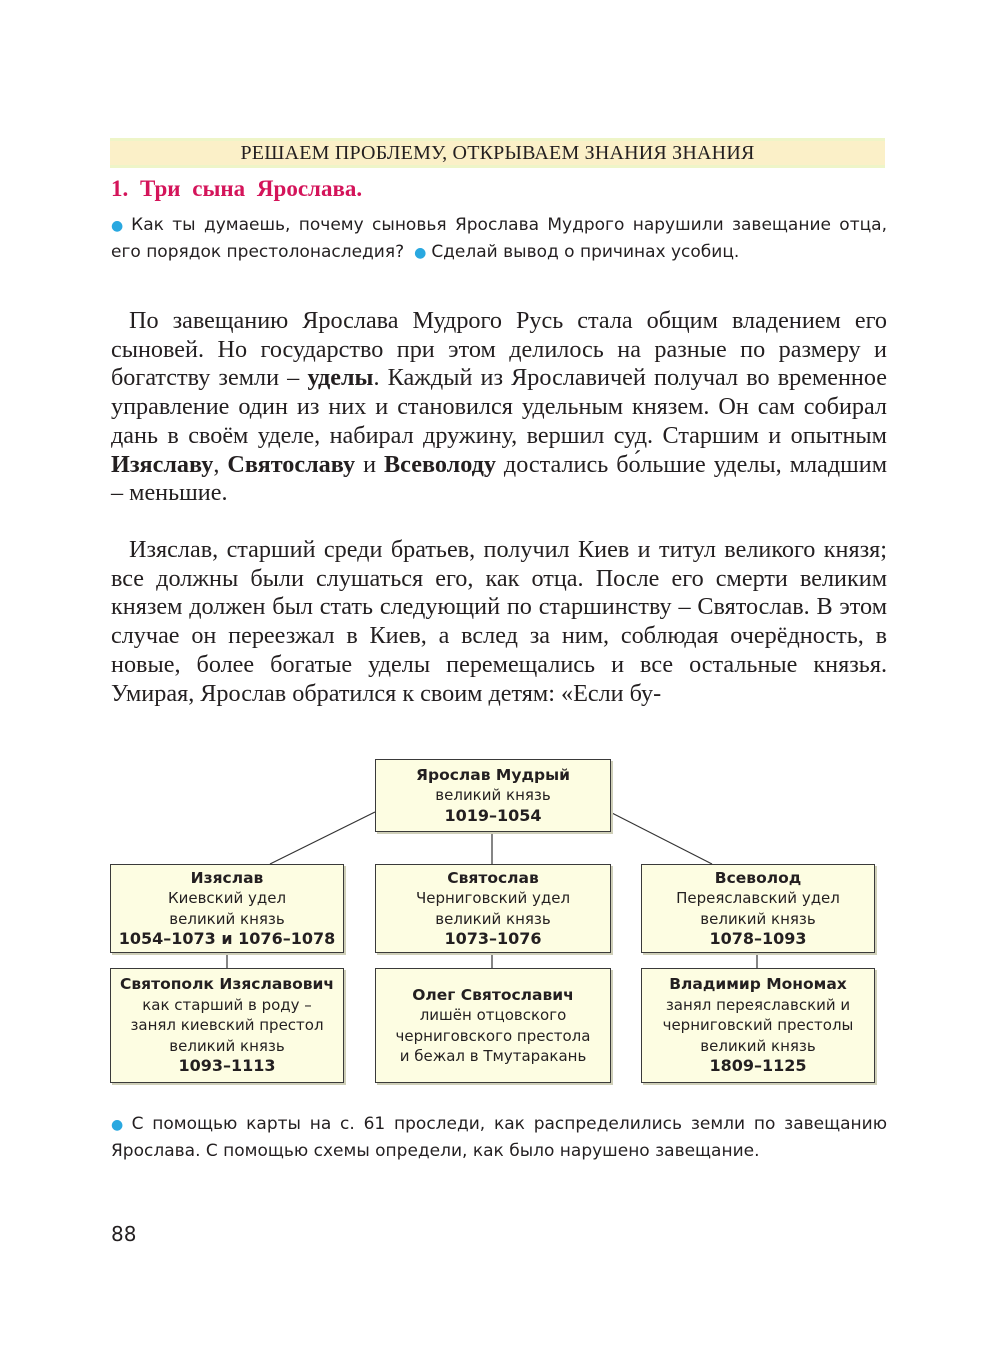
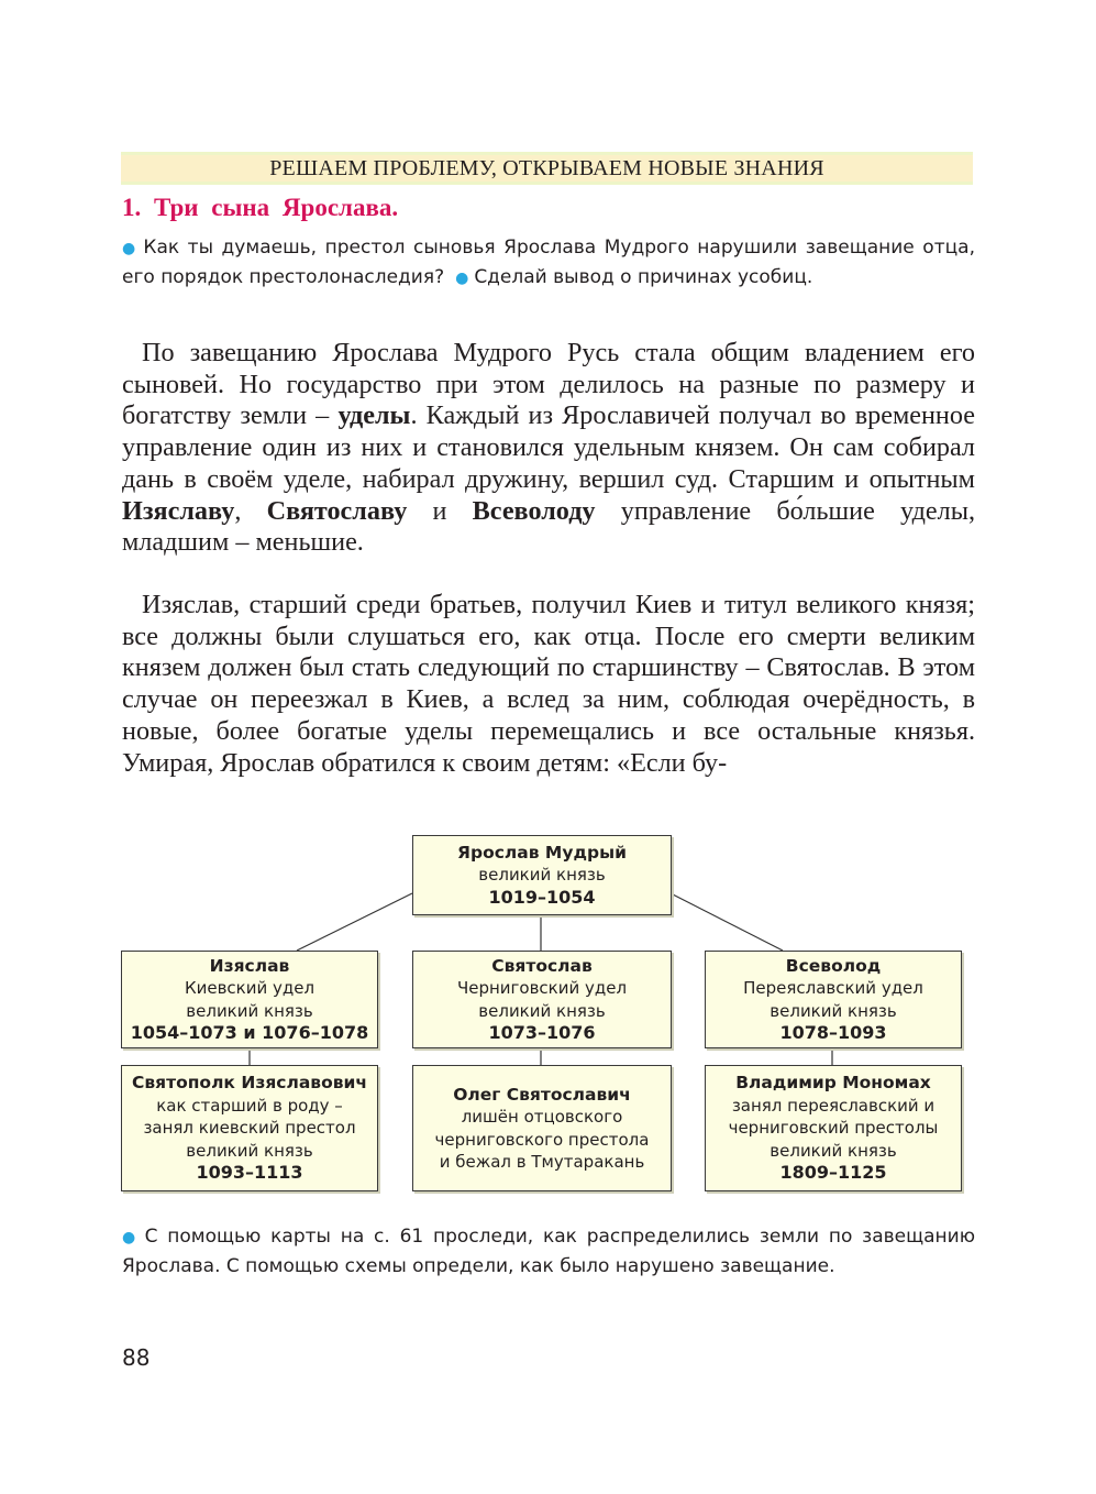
- РЕШАЕМ ПРОБЛЕМУ, ОТКРЫВАЕМ ЗНАНИЯ ЗНАНИЯ
+ РЕШАЕМ ПРОБЛЕМУ, ОТКРЫВАЕМ НОВЫЕ ЗНАНИЯ
  1. Три сына Ярослава.
- ● Как ты думаешь, почему сыновья Ярослава Мудрого нарушили завещание отца, его порядок престолонаследия? ● Сделай вывод о причинах усобиц.
+ ● Как ты думаешь, престол сыновья Ярослава Мудрого нарушили завещание отца, его порядок престолонаследия? ● Сделай вывод о причинах усобиц.
- По завещанию Ярослава Мудрого Русь стала общим владе­нием его сыновей. Но государство при этом делилось на раз­ные по размеру и богатству земли – уделы. Каждый из Яро­славичей получал во временное управление один из них и становился удельным князем. Он сам собирал дань в своём уделе, набирал дружину, вершил суд. Старшим и опытным Изяславу, Святославу и Всеволоду достались бо́льшие уде­лы, младшим – меньшие.
+ По завещанию Ярослава Мудрого Русь стала общим владе­нием его сыновей. Но государство при этом делилось на раз­ные по размеру и богатству земли – уделы. Каждый из Яро­славичей получал во временное управление один из них и становился удельным князем. Он сам собирал дань в своём уделе, набирал дружину, вершил суд. Старшим и опытным Изяславу, Святославу и Всеволоду управление бо́льшие уде­лы, младшим – меньшие.
  Изяслав, старший среди братьев, получил Киев и титул ве­ликого князя; все должны были слушаться его, как отца. После его смерти великим князем должен был стать следующий по старшинству – Святослав. В этом случае он переезжал в Киев, а вслед за ним, соблюдая очерёдность, в новые, более богатые уделы перемещались и все остальные князья. Умирая, Ярослав обратился к своим детям: «Если бу-
  Ярослав Мудрый
  великий князь
  1019–1054
  Изяслав
  Киевский удел
  великий князь
  1054–1073 и 1076–1078
  Святослав
  Черниговский удел
  великий князь
  1073–1076
  Всеволод
  Переяславский удел
  великий князь
  1078–1093
  Святополк Изяславович
  как старший в роду –
  занял киевский престол
  великий князь
  1093–1113
  Олег Святославич
  лишён отцовского
  черниговского престола
  и бежал в Тмутаракань
  Владимир Мономах
  занял переяславский и
  черниговский престолы
  великий князь
  1809–1125
  ● С помощью карты на с. 61 проследи, как распределились земли по завещанию Ярослава. С помощью схемы определи, как было нару­шено завещание.
  88
